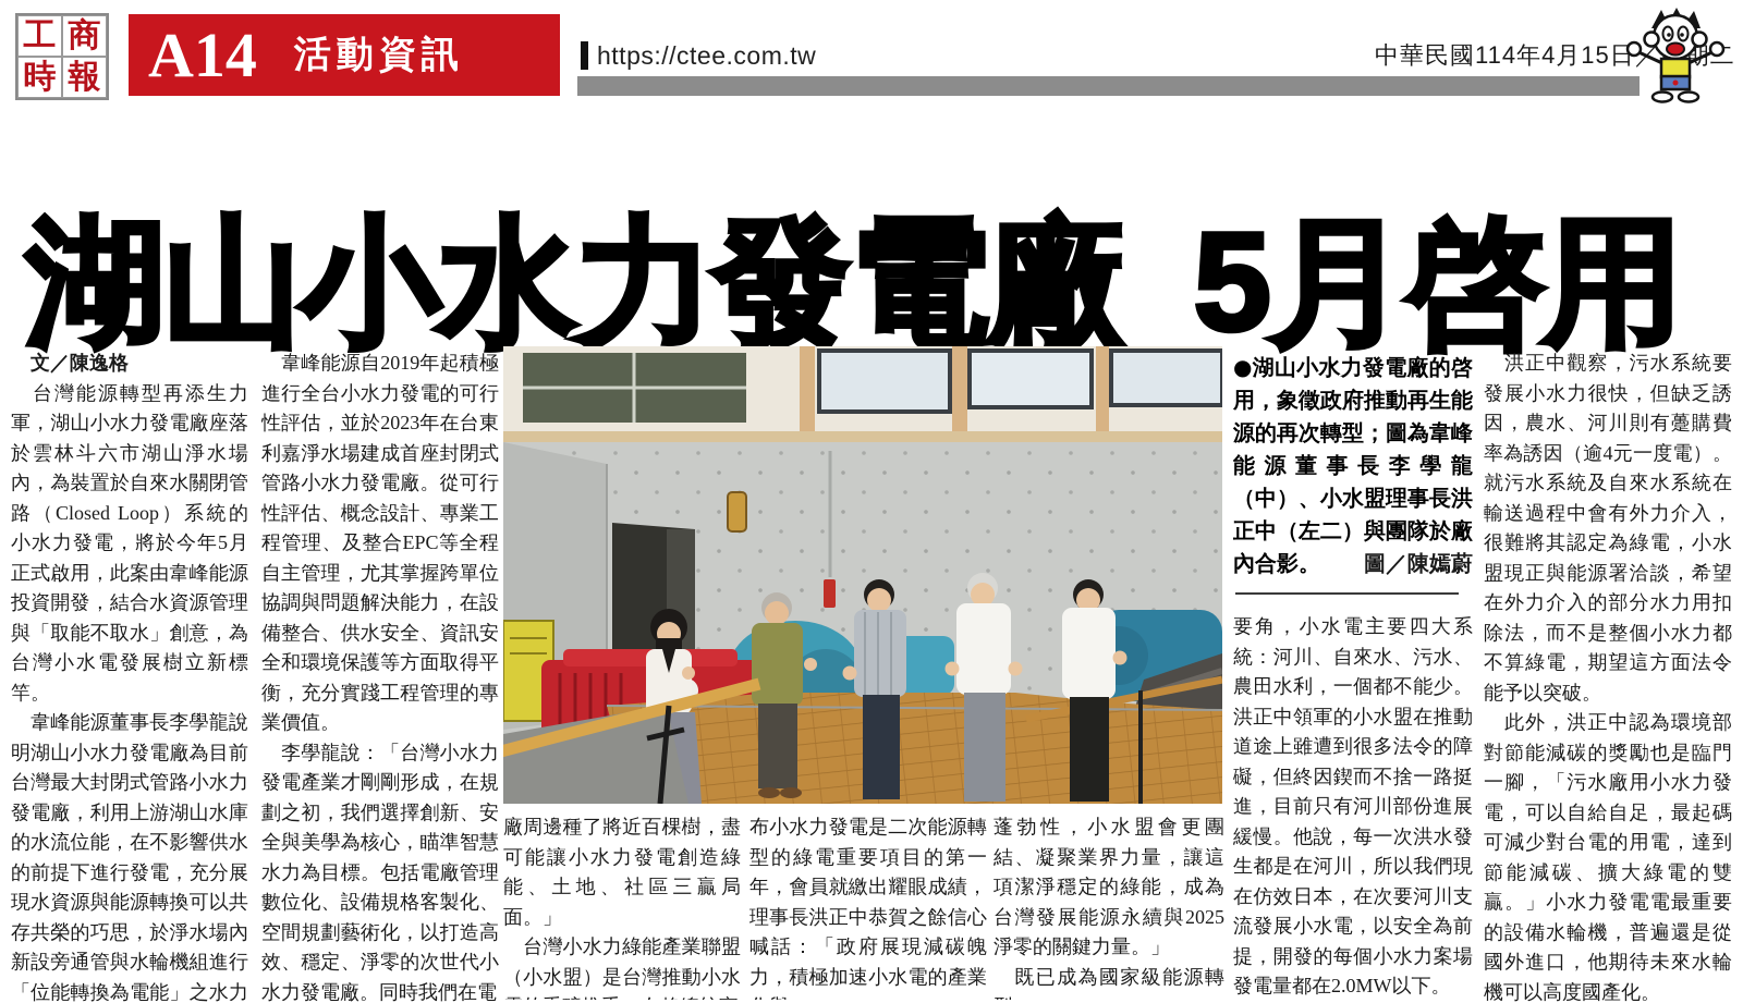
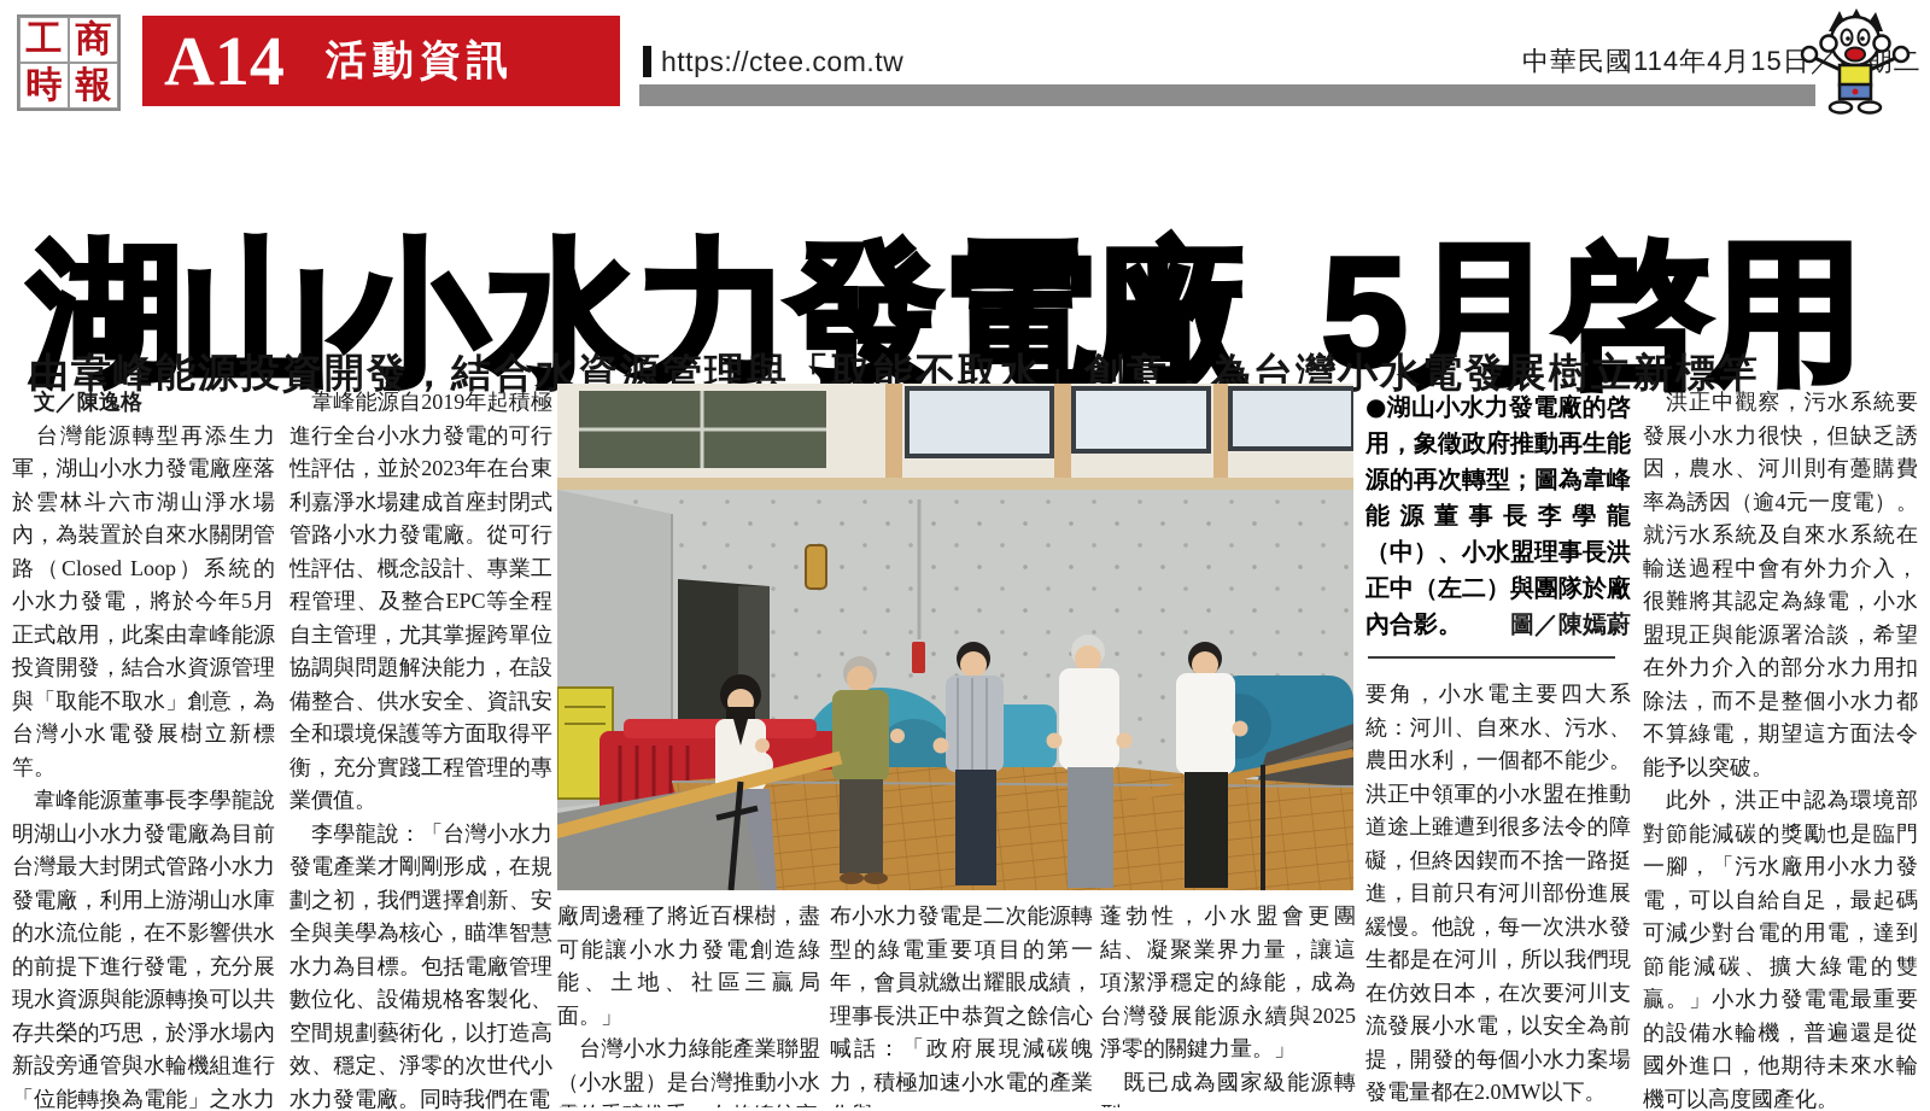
  工
  商
  時
  報
  A14
  活動資訊
  https://ctee.com.tw
  中華民國114年4月15日期二
  湖山小水力發電廠 5月啓用
+ 由韋峰能源投資開發，結合水資源管理與「取能不取水」創意，為台灣小水電發展樹立新標竿
  文／陳逸格
  台灣能源轉型再添生力軍，湖山小水力發電廠座落於雲林斗六市湖山淨水場內，為裝置於自來水關閉管路（Closed Loop）系統的小水力發電，將於今年5月正式啟用，此案由韋峰能源投資開發，結合水資源管理與「取能不取水」創意，為台灣小水電發展樹立新標竿。
  韋峰能源董事長李學龍說明湖山小水力發電廠為目前台灣最大封閉式管路小水力發電廠，利用上游湖山水庫的水流位能，在不影響供水的前提下進行發電，充分展現水資源與能源轉換可以共存共榮的巧思，於淨水場內新設旁通管與水輪機組進行「位能轉換為電能」之水力
  韋峰能源自2019年起積極進行全台小水力發電的可行性評估，並於2023年在台東利嘉淨水場建成首座封閉式管路小水力發電廠。從可行性評估、概念設計、專業工程管理、及整合EPC等全程自主管理，尤其掌握跨單位協調與問題解決能力，在設備整合、供水安全、資訊安全和環境保護等方面取得平衡，充分實踐工程管理的專業價值。
  李學龍說：「台灣小水力發電產業才剛剛形成，在規劃之初，我們選擇創新、安全與美學為核心，瞄準智慧水力為目標。包括電廠管理數位化、設備規格客製化、空間規劃藝術化，以打造高效、穩定、淨零的次世代小水力發電廠。同時我們在電
  廠周邊種了將近百棵樹，盡可能讓小水力發電創造綠能、土地、社區三贏局面。」
  布小水力發電是二次能源轉型的綠電重要項目的第一年，會員就繳出耀眼成績，理事長洪正中恭賀之餘信心喊話：「政府展現減碳魄力，積極加速小水電的產業
  蓬勃性，小水盟會更團結、凝聚業界力量，讓這項潔淨穩定的綠能，成為台灣發展能源永續與2025淨零的關鍵力量。」
  既已成為國家級能源轉
  ●湖山小水力發電廠的啓用，象徵政府推動再生能源的再次轉型；圖為韋峰能源董事長李學龍（中）、小水盟理事長洪正中（左二）與團隊於廠內合影。
  圖／陳嫣蔚
  要角，小水電主要四大系統：河川、自來水、污水、農田水利，一個都不能少。洪正中領軍的小水盟在推動道途上雖遭到很多法令的障礙，但終因鍥而不捨一路挺進，目前只有河川部份進展緩慢。他說，每一次洪水發生都是在河川，所以我們現在仿效日本，在次要河川支流發展小水電，以安全為前提，開發的每個小水力案場發電量都在2.0MW以下。
  洪正中觀察，污水系統要發展小水力很快，但缺乏誘因，農水、河川則有躉購費率為誘因（逾4元一度電）。就污水系統及自來水系統在輸送過程中會有外力介入，很難將其認定為綠電，小水盟現正與能源署洽談，希望在外力介入的部分水力用扣除法，而不是整個小水力都不算綠電，期望這方面法令能予以突破。
  此外，洪正中認為環境部對節能減碳的獎勵也是臨門一腳，「污水廠用小水力發電，可以自給自足，最起碼可減少對台電的用電，達到節能減碳、擴大綠電的雙贏。」小水力發電電最重要的設備水輪機，普遍還是從國外進口，他期待未來水輪機可以高度國產化。
